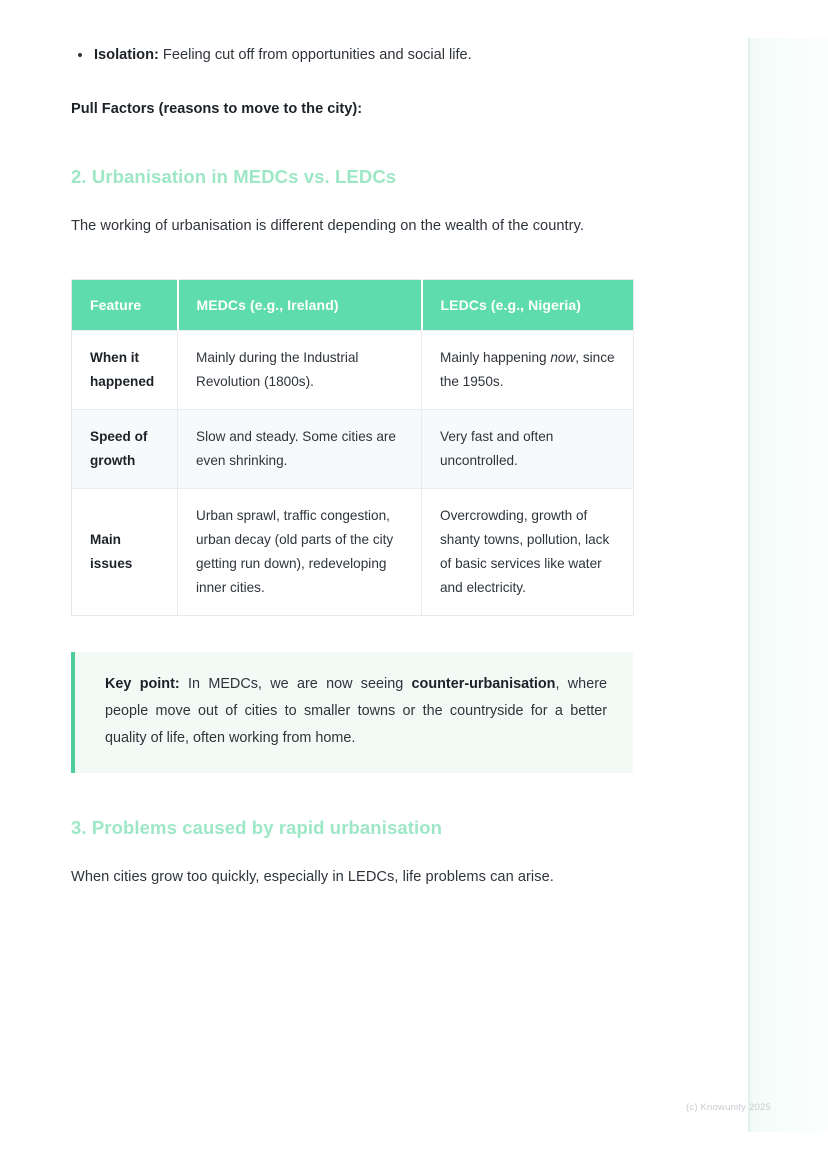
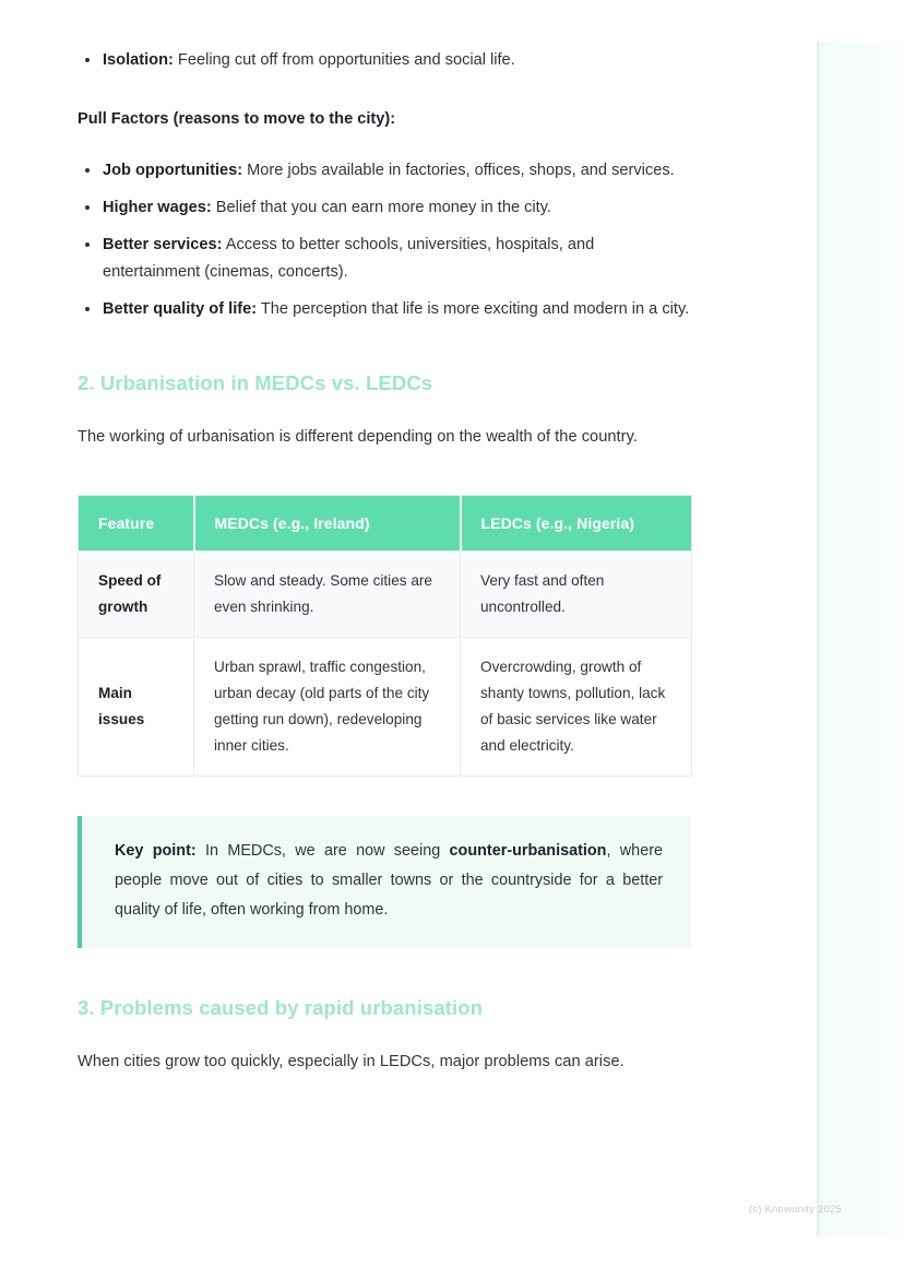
  Isolation: Feeling cut off from opportunities and social life.
  Pull Factors (reasons to move to the city):
+ Job opportunities: More jobs available in factories, offices, shops, and services.
+ Higher wages: Belief that you can earn more money in the city.
+ Better services: Access to better schools, universities, hospitals, and entertainment (cinemas, concerts).
+ Better quality of life: The perception that life is more exciting and modern in a city.
  2. Urbanisation in MEDCs vs. LEDCs
  The working of urbanisation is different depending on the wealth of the country.
  Feature	MEDCs (e.g., Ireland)	LEDCs (e.g., Nigeria)
- When it happened	Mainly during the Industrial Revolution (1800s).	Mainly happening now, since the 1950s.
  Speed of growth	Slow and steady. Some cities are even shrinking.	Very fast and often uncontrolled.
  Main issues	Urban sprawl, traffic congestion, urban decay (old parts of the city getting run down), redeveloping inner cities.	Overcrowding, growth of shanty towns, pollution, lack of basic services like water and electricity.
  Key point: In MEDCs, we are now seeing counter-urbanisation, where people move out of cities to smaller towns or the countryside for a better quality of life, often working from home.
  3. Problems caused by rapid urbanisation
- When cities grow too quickly, especially in LEDCs, life problems can arise.
+ When cities grow too quickly, especially in LEDCs, major problems can arise.
  (c) Knowunity 2025
